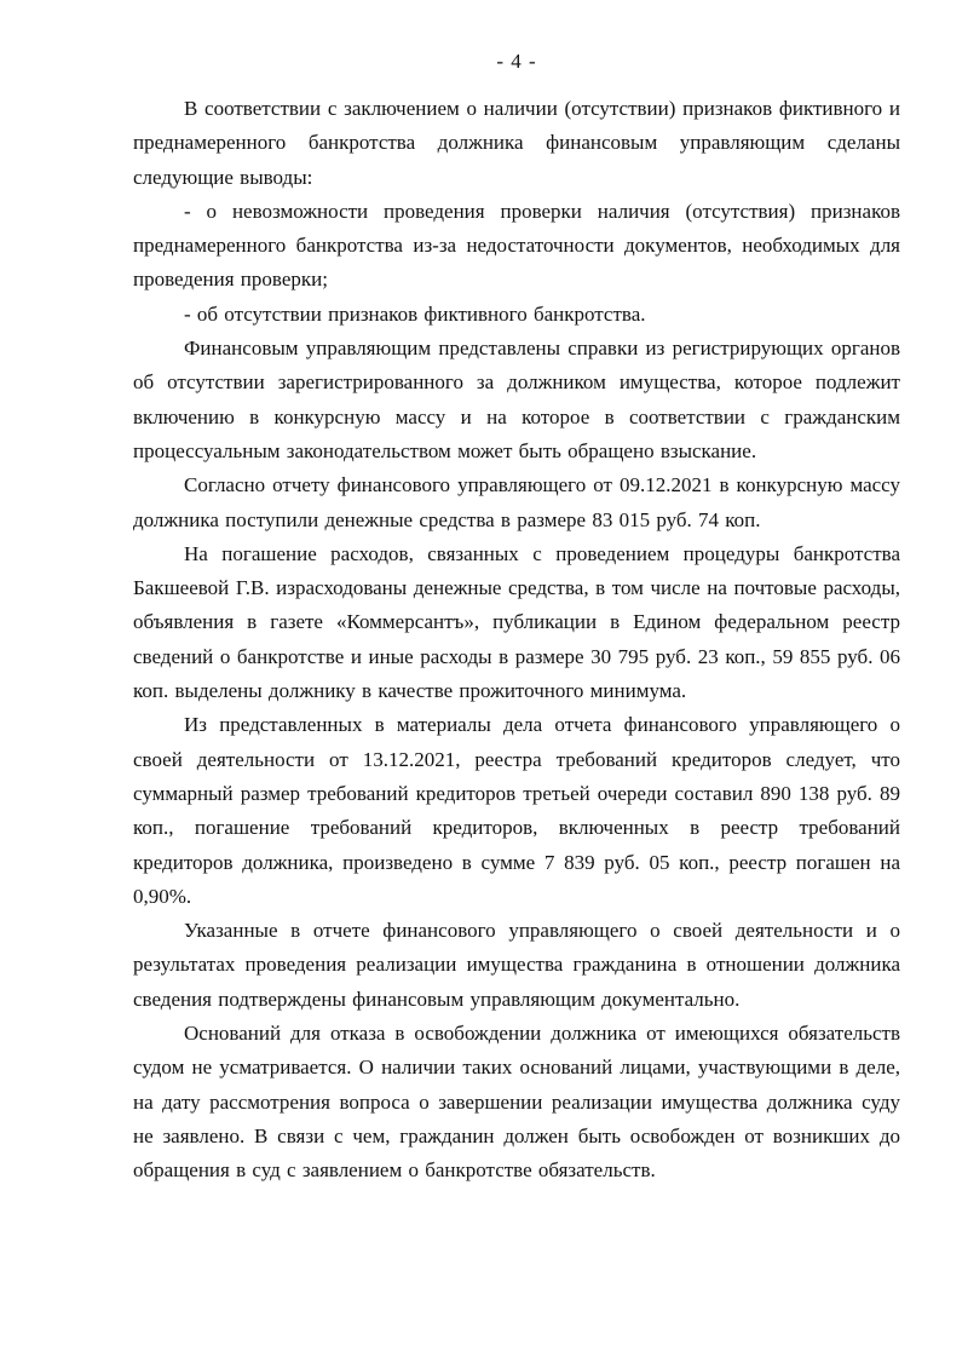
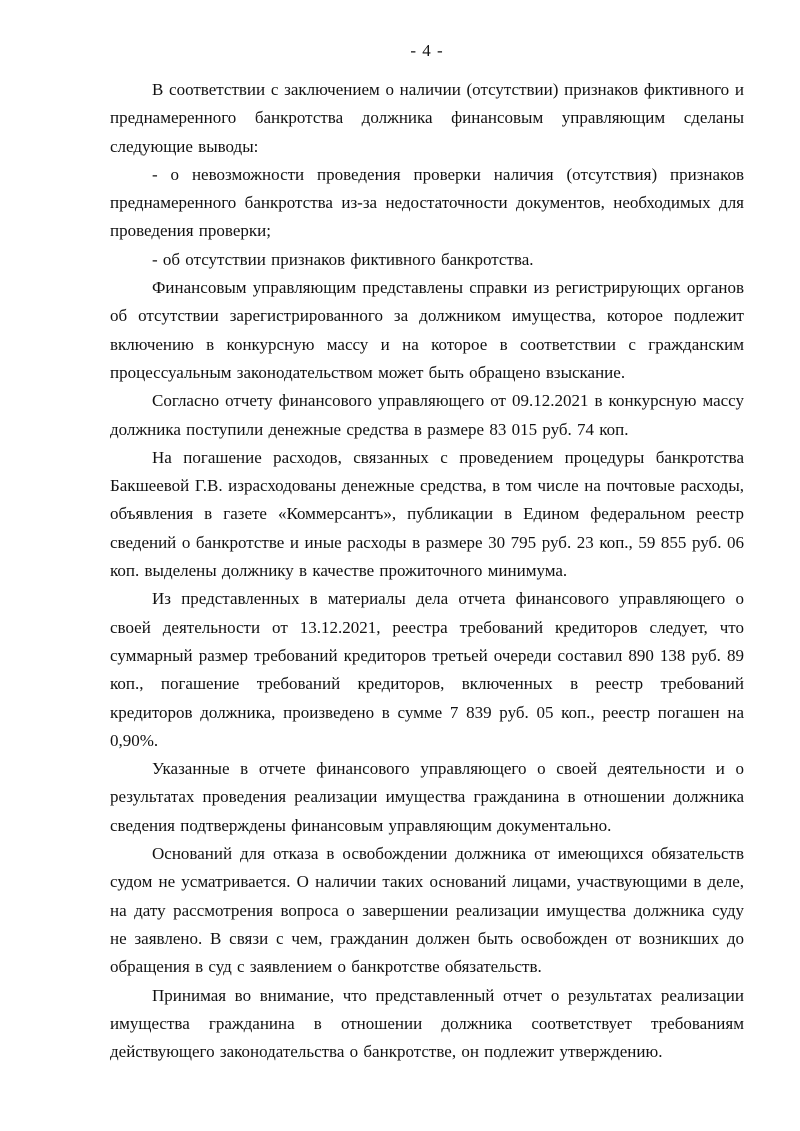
  - 4 -
  В соответствии с заключением о наличии (отсутствии) признаков фиктивного и преднамеренного банкротства должника финансовым управляющим сделаны следующие выводы:
  - о невозможности проведения проверки наличия (отсутствия) признаков преднамеренного банкротства из-за недостаточности документов, необходимых для проведения проверки;
  - об отсутствии признаков фиктивного банкротства.
  Финансовым управляющим представлены справки из регистрирующих органов об отсутствии зарегистрированного за должником имущества, которое подлежит включению в конкурсную массу и на которое в соответствии с гражданским процессуальным законодательством может быть обращено взыскание.
  Согласно отчету финансового управляющего от 09.12.2021 в конкурсную массу должника поступили денежные средства в размере 83 015 руб. 74 коп.
  На погашение расходов, связанных с проведением процедуры банкротства Бакшеевой Г.В. израсходованы денежные средства, в том числе на почтовые расходы, объявления в газете «Коммерсантъ», публикации в Едином федеральном реестр сведений о банкротстве и иные расходы в размере 30 795 руб. 23 коп., 59 855 руб. 06 коп. выделены должнику в качестве прожиточного минимума.
  Из представленных в материалы дела отчета финансового управляющего о своей деятельности от 13.12.2021, реестра требований кредиторов следует, что суммарный размер требований кредиторов третьей очереди составил 890 138 руб. 89 коп., погашение требований кредиторов, включенных в реестр требований кредиторов должника, произведено в сумме 7 839 руб. 05 коп., реестр погашен на 0,90%.
  Указанные в отчете финансового управляющего о своей деятельности и о результатах проведения реализации имущества гражданина в отношении должника сведения подтверждены финансовым управляющим документально.
  Оснований для отказа в освобождении должника от имеющихся обязательств судом не усматривается. О наличии таких оснований лицами, участвующими в деле, на дату рассмотрения вопроса о завершении реализации имущества должника суду не заявлено. В связи с чем, гражданин должен быть освобожден от возникших до обращения в суд с заявлением о банкротстве обязательств.
+ Принимая во внимание, что представленный отчет о результатах реализации имущества гражданина в отношении должника соответствует требованиям действующего законодательства о банкротстве, он подлежит утверждению.
